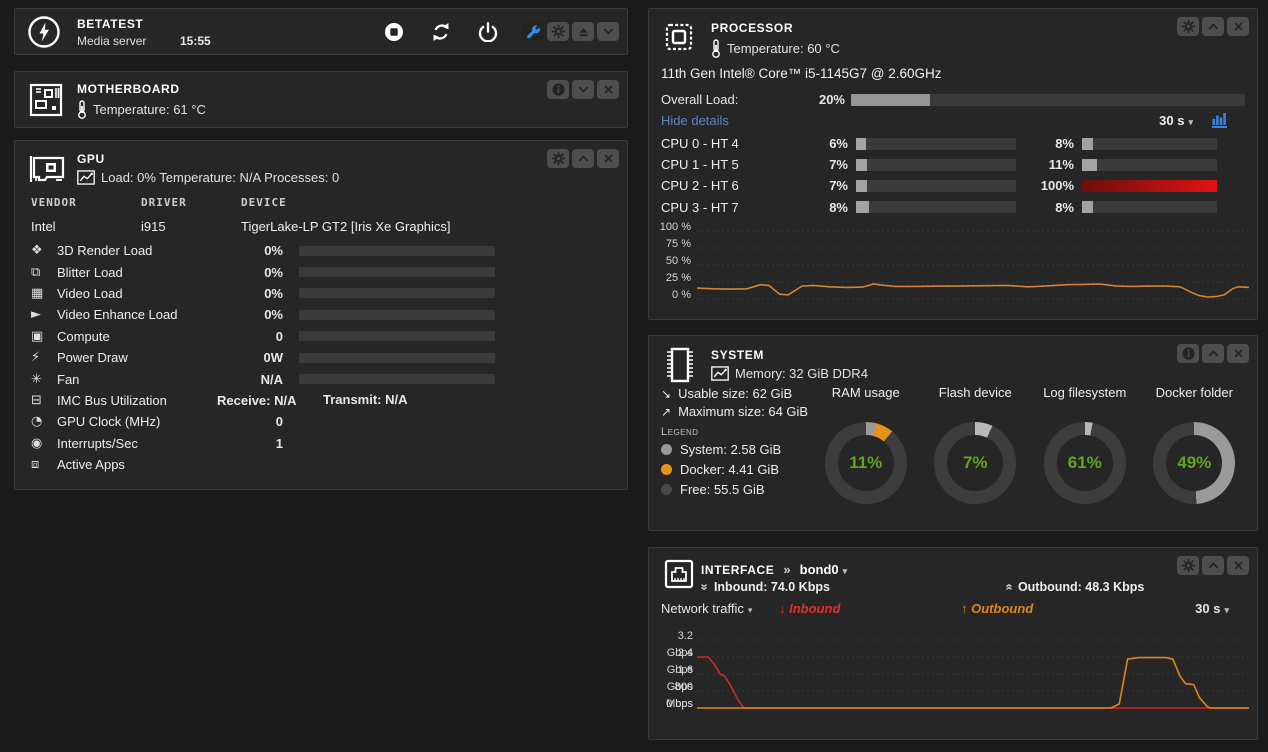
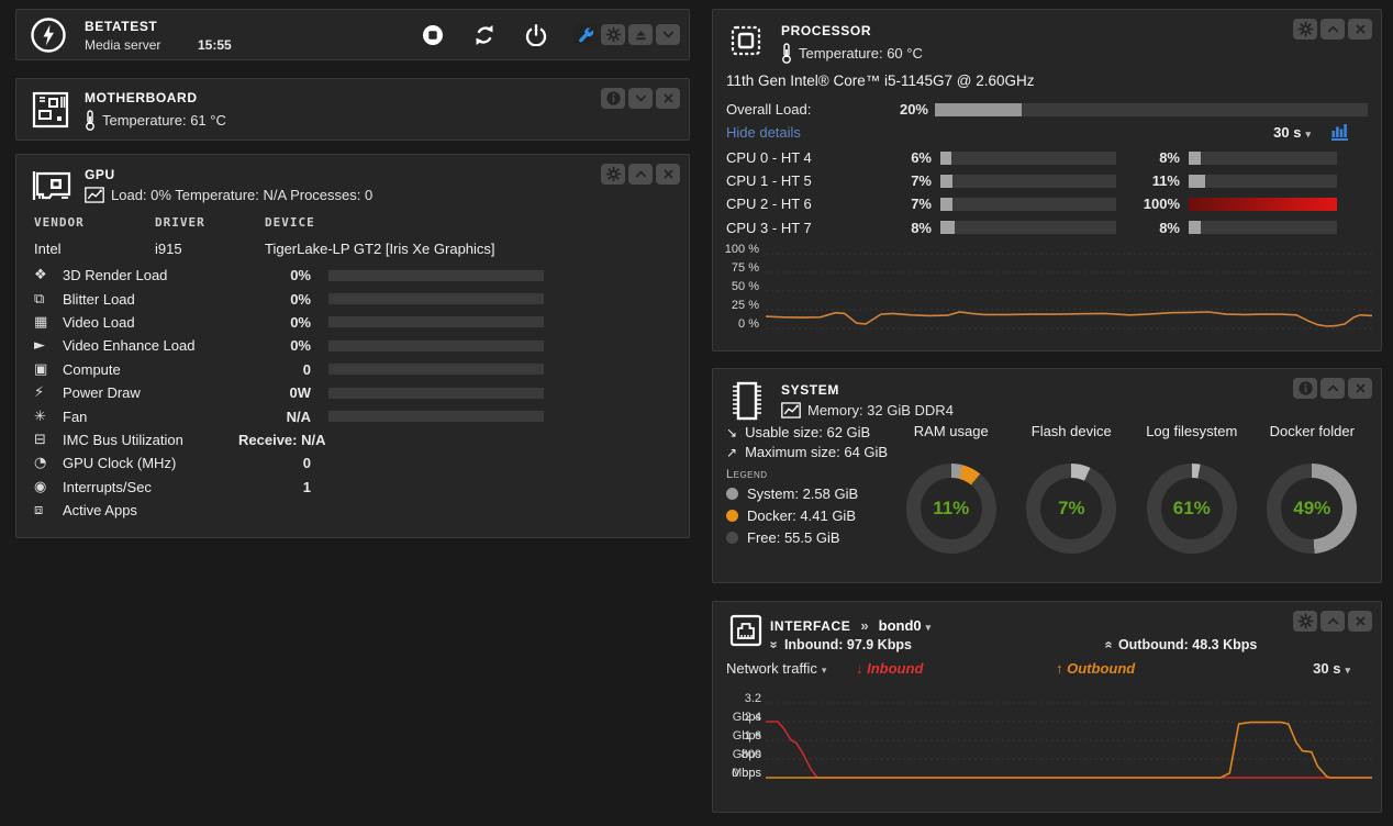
  BETATEST
  Media server
  15:55
  MOTHERBOARD
  Temperature: 61 °C
  GPU
  Load: 0% Temperature: N/A Processes: 0
  VENDOR
  DRIVER
  DEVICE
  Intel
  i915
  TigerLake-LP GT2 [Iris Xe Graphics]
  ❖
  3D Render Load
  0%
  ⧉
  Blitter Load
  0%
  ▦
  Video Load
  0%
  ►
  Video Enhance Load
  0%
  ▣
  Compute
  0
  ⚡
  Power Draw
  0W
  ✳
  Fan
  N/A
  ⊟
  IMC Bus Utilization
  Receive: N/A
- Transmit: N/A
  ◔
  GPU Clock (MHz)
  0
  ◉
  Interrupts/Sec
  1
  ⧈
  Active Apps
  PROCESSOR
  Temperature: 60 °C
  11th Gen Intel® Core™ i5-1145G7 @ 2.60GHz
  Overall Load:
  20%
  Hide details
  30 s ▾
  CPU 0 - HT 4
  6%
  8%
  CPU 1 - HT 5
  7%
  11%
  CPU 2 - HT 6
  7%
  100%
  CPU 3 - HT 7
  8%
  8%
  100 %
  75 %
  50 %
  25 %
  0 %
  SYSTEM
  Memory: 32 GiB DDR4
  ↘
  Usable size: 62 GiB
  ↗
  Maximum size: 64 GiB
  Legend
  System: 2.58 GiB
  Docker: 4.41 GiB
  Free: 55.5 GiB
  RAM usage
  11%
  Flash device
  7%
  Log filesystem
  61%
  Docker folder
  49%
  INTERFACE
  »
  bond0 ▾
- Inbound: 74.0 Kbps
+ Inbound: 97.9 Kbps
  Outbound: 48.3 Kbps
  Network traffic ▾
  ↓ Inbound
  ↑ Outbound
  30 s ▾
  3.2 Gbps
  2.4 Gbps
  1.6 Gbps
  800 Mbps
  0 bps
